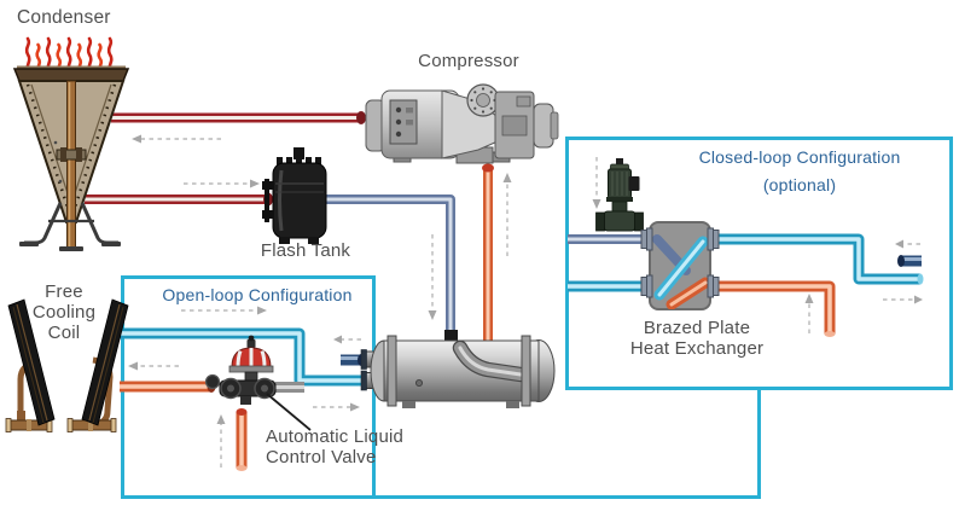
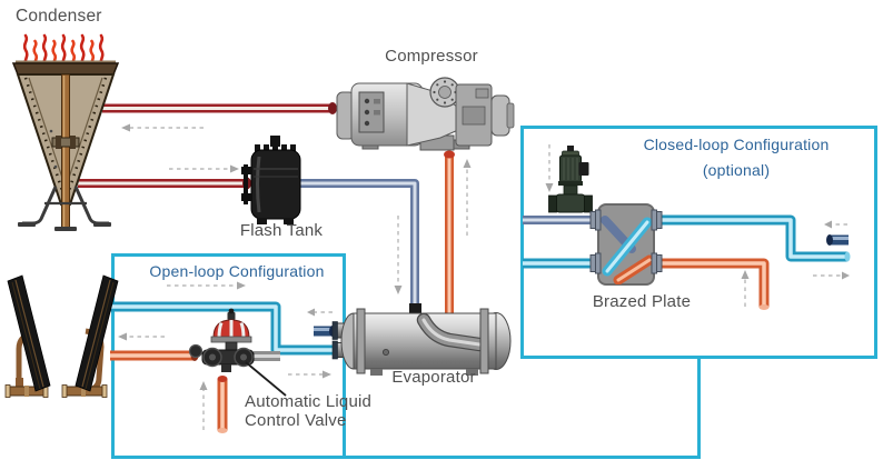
  Condenser
  Compressor
  Flash Tank
- Free
- Cooling
- Coil
  Open-loop Configuration
  Automatic Liquid
  Control Valve
+ Evaporator
  Closed-loop Configuration
  (optional)
  Brazed Plate
- Heat Exchanger
